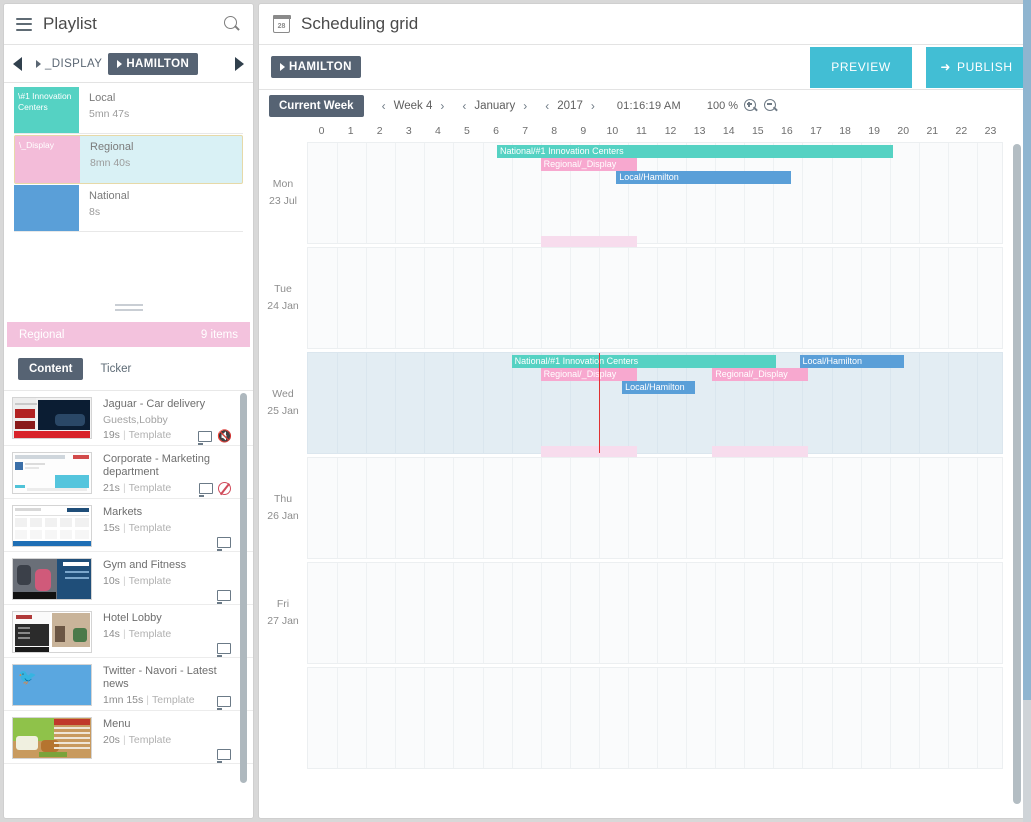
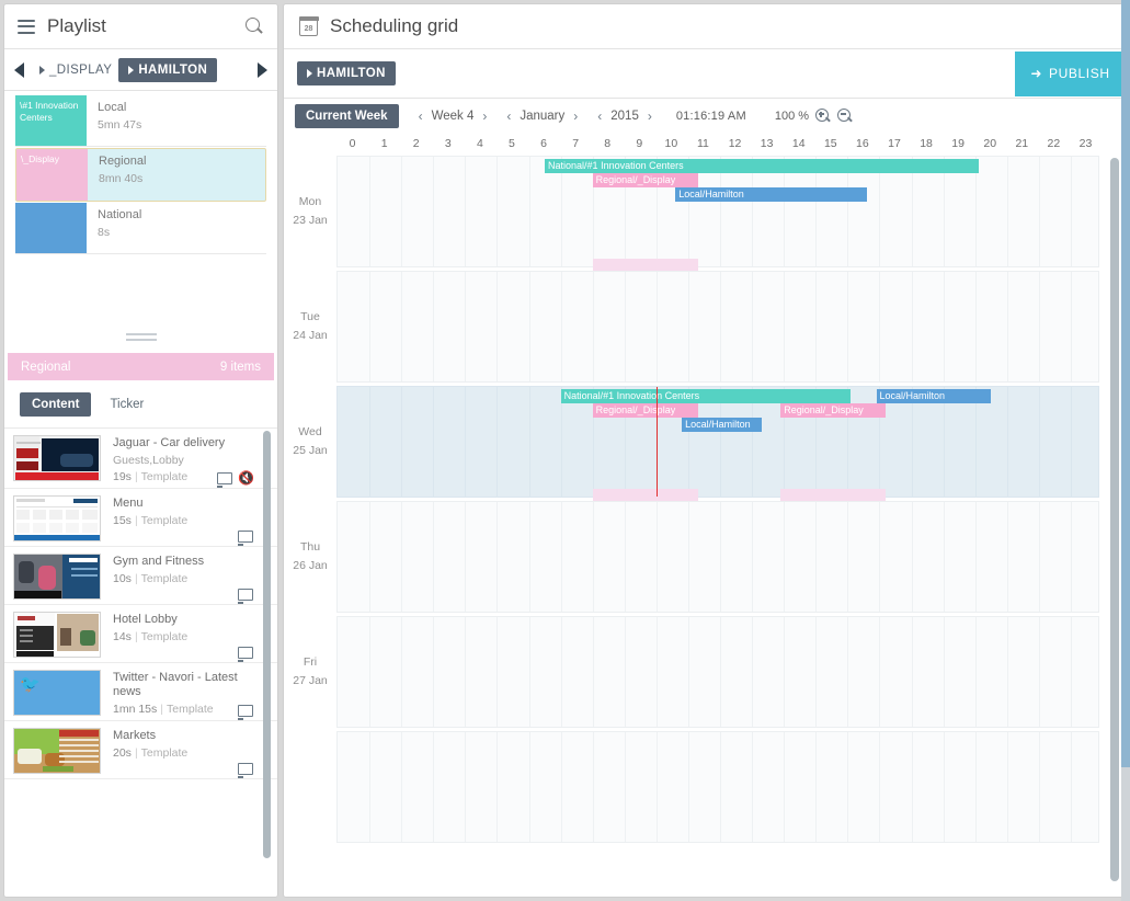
  Playlist
  _DISPLAY
  HAMILTON
  \#1 Innovation Centers
  Local
  5mn 47s
  \_Display
  Regional
  8mn 40s
  National
  8s
  Regional
  9 items
  Content
  Ticker
  Jaguar - Car delivery
  Guests,Lobby
  19s | Template
  🔇
- Corporate - Marketing department
- 21s | Template
- Markets
+ Menu
  15s | Template
  Gym and Fitness
  10s | Template
  Hotel Lobby
  14s | Template
  🐦
  Twitter - Navori - Latest news
  1mn 15s | Template
- Menu
+ Markets
  20s | Template
  Scheduling grid
  HAMILTON
- PREVIEW
  ➜
  PUBLISH
  Current Week
  ‹
  Week 4
  ›
  ‹
  January
  ›
  ‹
- 2017
+ 2015
  ›
  01:16:19 AM
  100 %
  0
  1
  2
  3
  4
  5
  6
  7
  8
  9
  10
  11
  12
  13
  14
  15
  16
  17
  18
  19
  20
  21
  22
  23
  Mon
- 23 Jul
+ 23 Jan
  National/#1 Innovation Centers
  Regional/_Display
  Local/Hamilton
  Tue
  24 Jan
  Wed
  25 Jan
  National/#1 Innovation Centers
  Local/Hamilton
  Regional/_Display
  Regional/_Display
  Local/Hamilton
  Thu
  26 Jan
  Fri
  27 Jan
